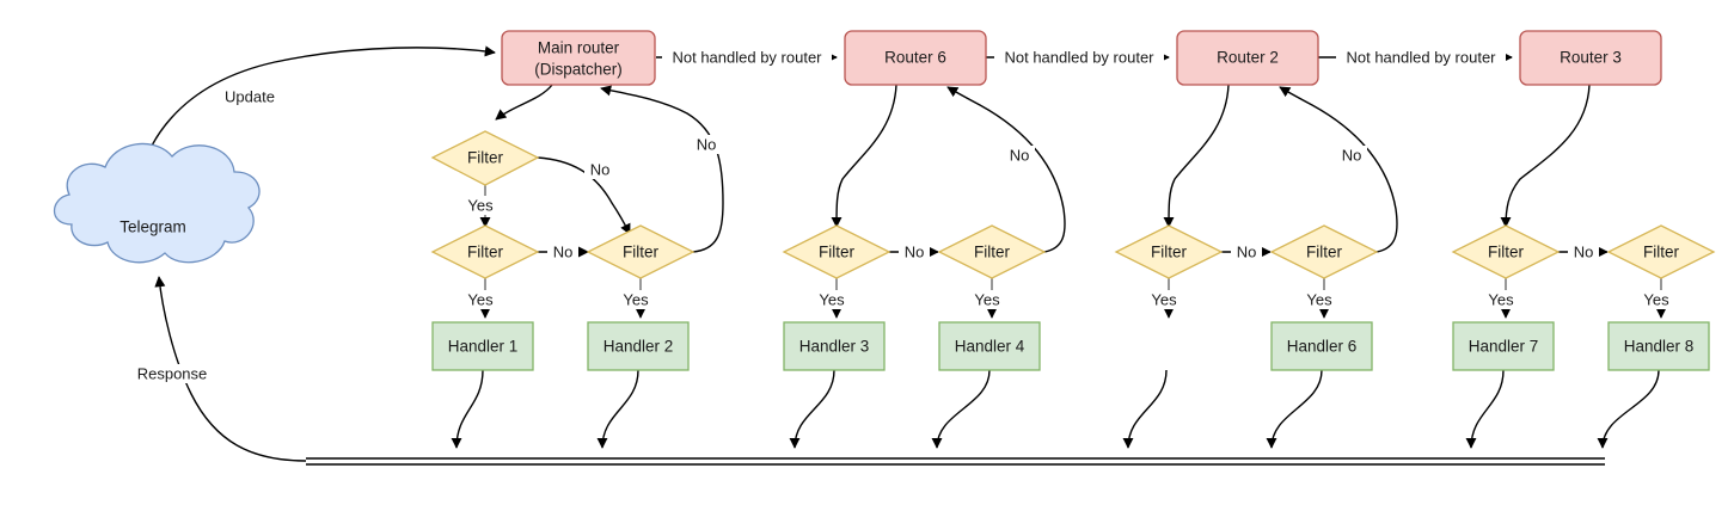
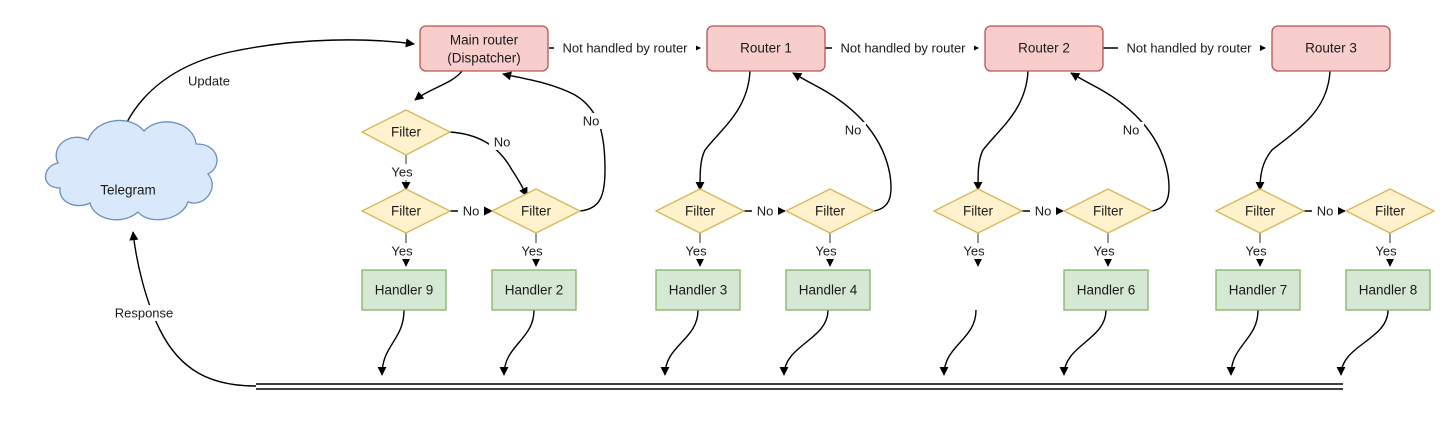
  Telegram
  Main router
  (Dispatcher)
- Router 6
+ Router 1
  Router 2
  Router 3
  Filter
  Filter
  Filter
  Filter
  Filter
  Filter
  Filter
  Filter
  Filter
- Handler 1
+ Handler 9
  Handler 2
  Handler 3
  Handler 4
  Handler 6
  Handler 7
  Handler 8
  Update
  Response
  Not handled by router
  Not handled by router
  Not handled by router
  Yes
  Yes
  Yes
  Yes
  Yes
  Yes
  Yes
  Yes
  Yes
  No
  No
  No
  No
  No
  No
  No
  No
